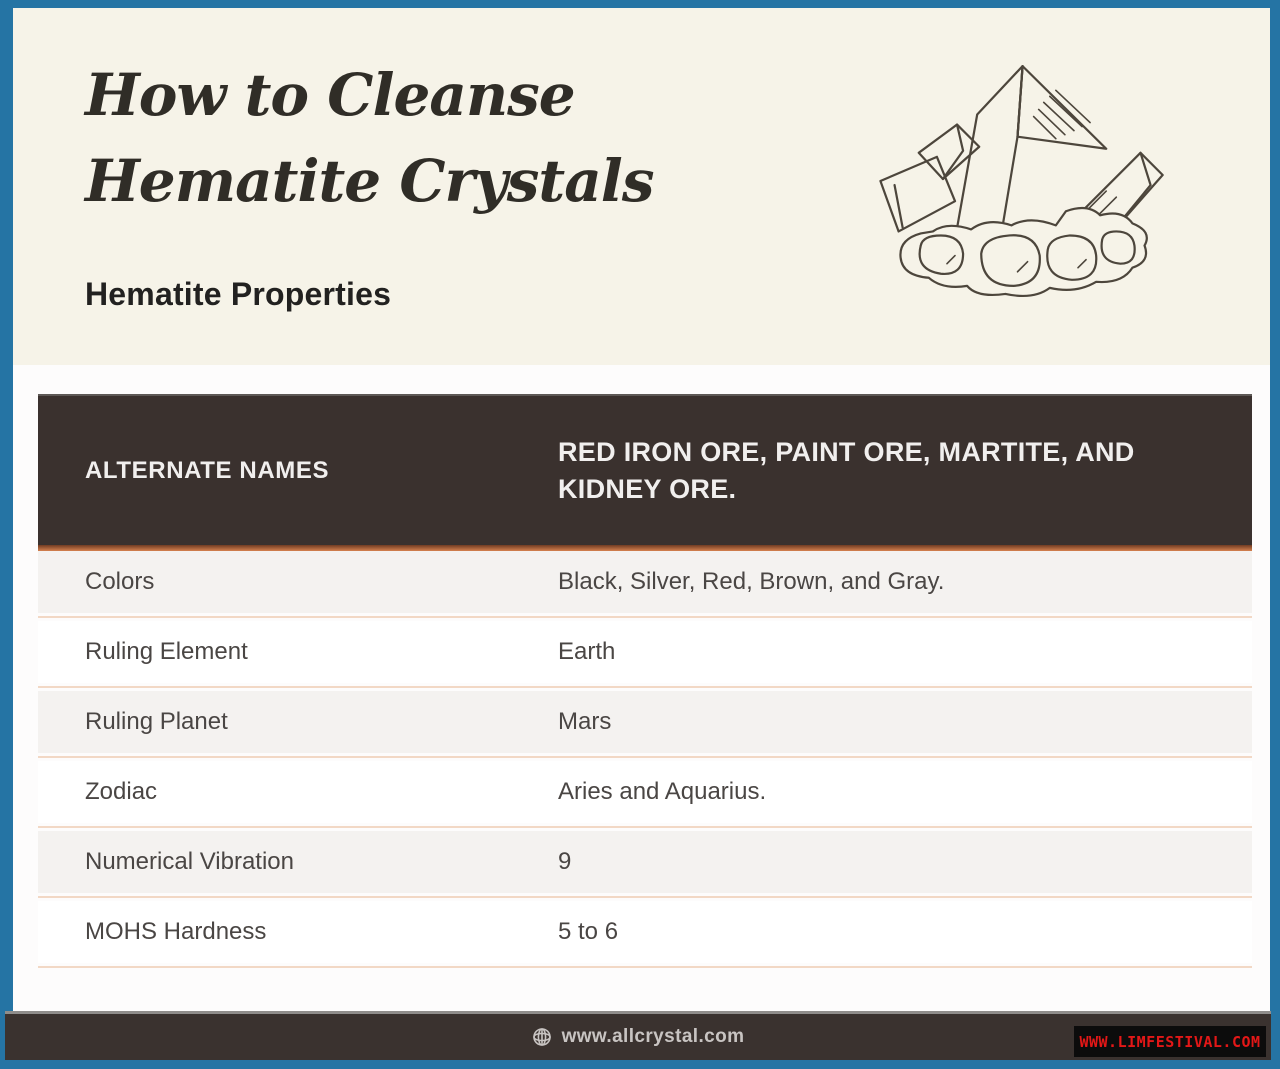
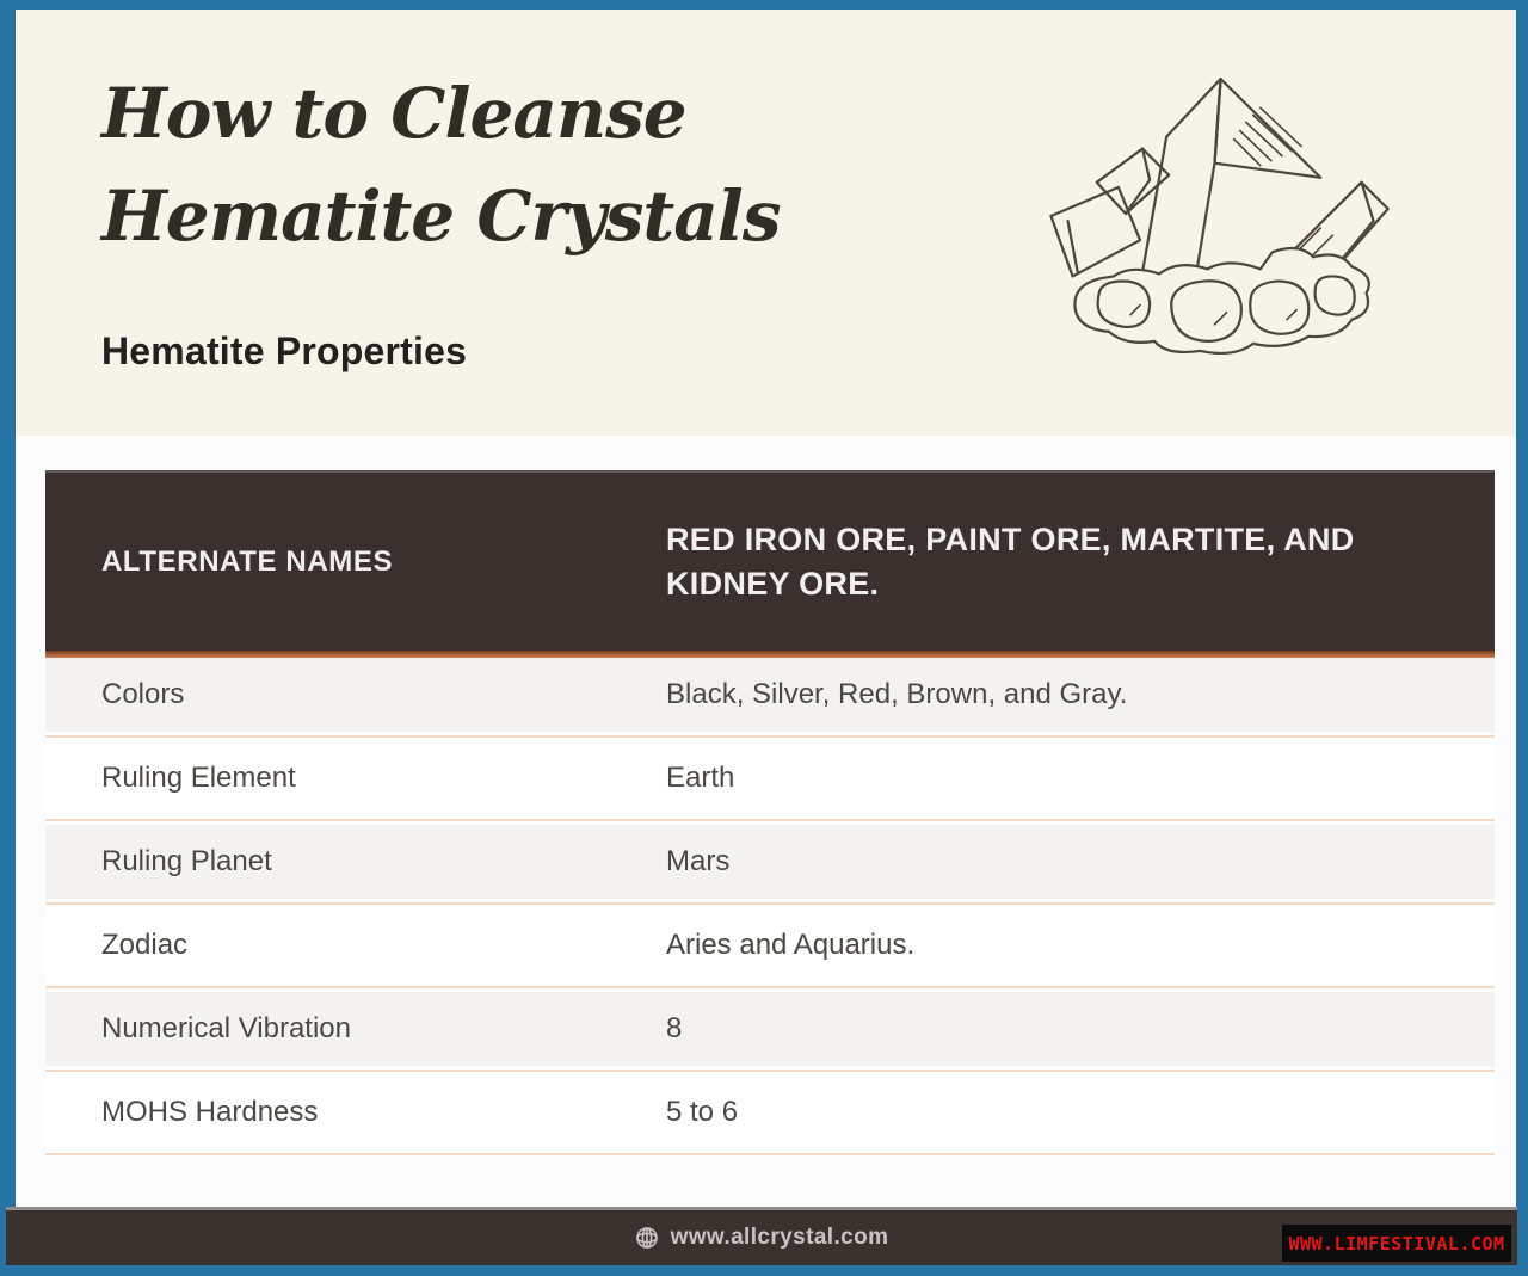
  How to Cleanse
  Hematite Crystals
  Hematite Properties
  ALTERNATE NAMES
  RED IRON ORE, PAINT ORE, MARTITE, AND KIDNEY ORE.
  Colors
  Black, Silver, Red, Brown, and Gray.
  Ruling Element
  Earth
  Ruling Planet
  Mars
  Zodiac
  Aries and Aquarius.
  Numerical Vibration
- 9
+ 8
  MOHS Hardness
  5 to 6
  www.allcrystal.com
  WWW.LIMFESTIVAL.COM
